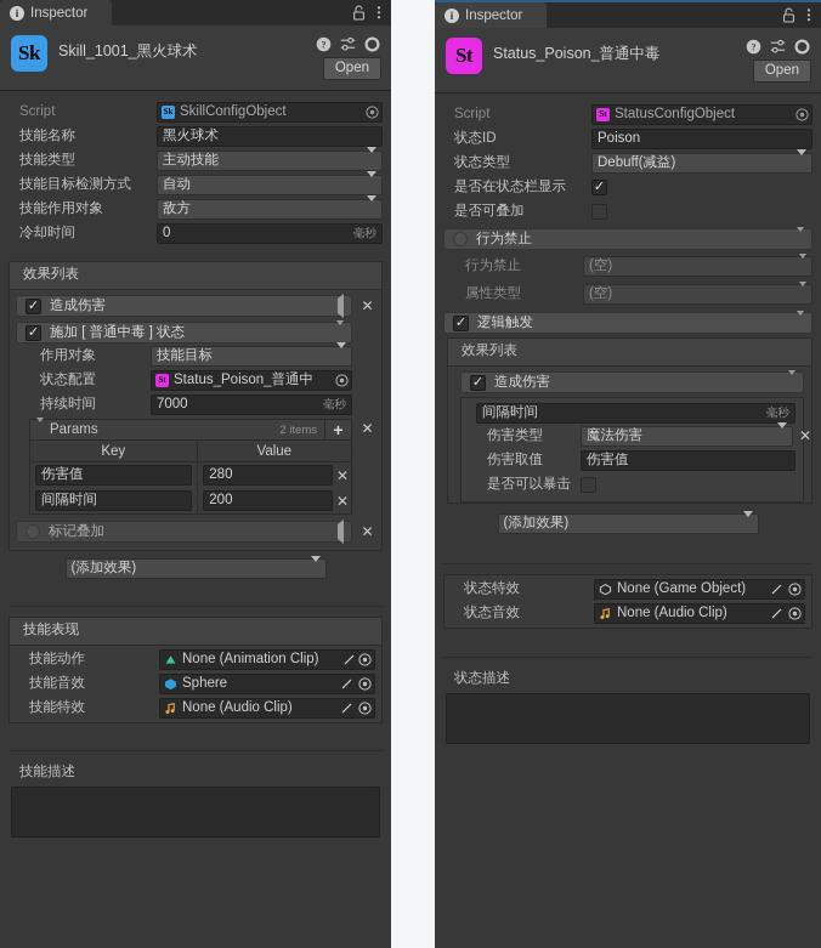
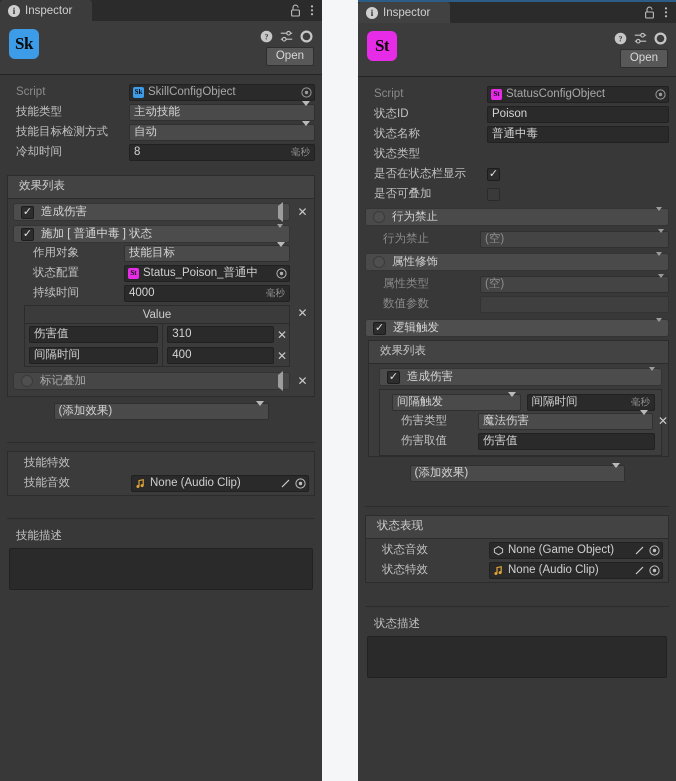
  i
  Inspector
  Sk
- Skill_1001_黑火球术
  ?
  Open
  Script
  Sk
  SkillConfigObject
- 技能名称
- 黑火球术
  技能类型
  主动技能
  技能目标检测方式
  自动
- 技能作用对象
- 敌方
  冷却时间
- 0
+ 8
  毫秒
  效果列表
  ✓
  造成伤害
  ✕
  ✓
  施加 [ 普通中毒 ] 状态
  作用对象
  技能目标
  状态配置
  St
  Status_Poison_普通中
  持续时间
- 7000
+ 4000
  毫秒
- Params
- 2 items
- +
- Key
  Value
  伤害值
- 280
+ 310
  ✕
  间隔时间
- 200
+ 400
  ✕
  ✕
  标记叠加
  ✕
  (添加效果)
- 技能表现
- 技能动作
- None (Animation Clip)
- 技能音效
+ 技能特效
- Sphere
- 技能特效
+ 技能音效
  None (Audio Clip)
  技能描述
  i
  Inspector
  St
- Status_Poison_普通中毒
  ?
  Open
  Script
  St
  StatusConfigObject
  状态ID
  Poison
+ 状态名称
+ 普通中毒
  状态类型
- Debuff(减益)
  是否在状态栏显示
  ✓
  是否可叠加
  行为禁止
  行为禁止
  (空)
+ 属性修饰
  属性类型
  (空)
+ 数值参数
  ✓
  逻辑触发
  效果列表
  ✓
  造成伤害
+ 间隔触发
  间隔时间
  毫秒
  伤害类型
  魔法伤害
  ✕
  伤害取值
  伤害值
- 是否可以暴击
  (添加效果)
+ 状态表现
- 状态特效
+ 状态音效
  None (Game Object)
- 状态音效
+ 状态特效
  None (Audio Clip)
  状态描述
